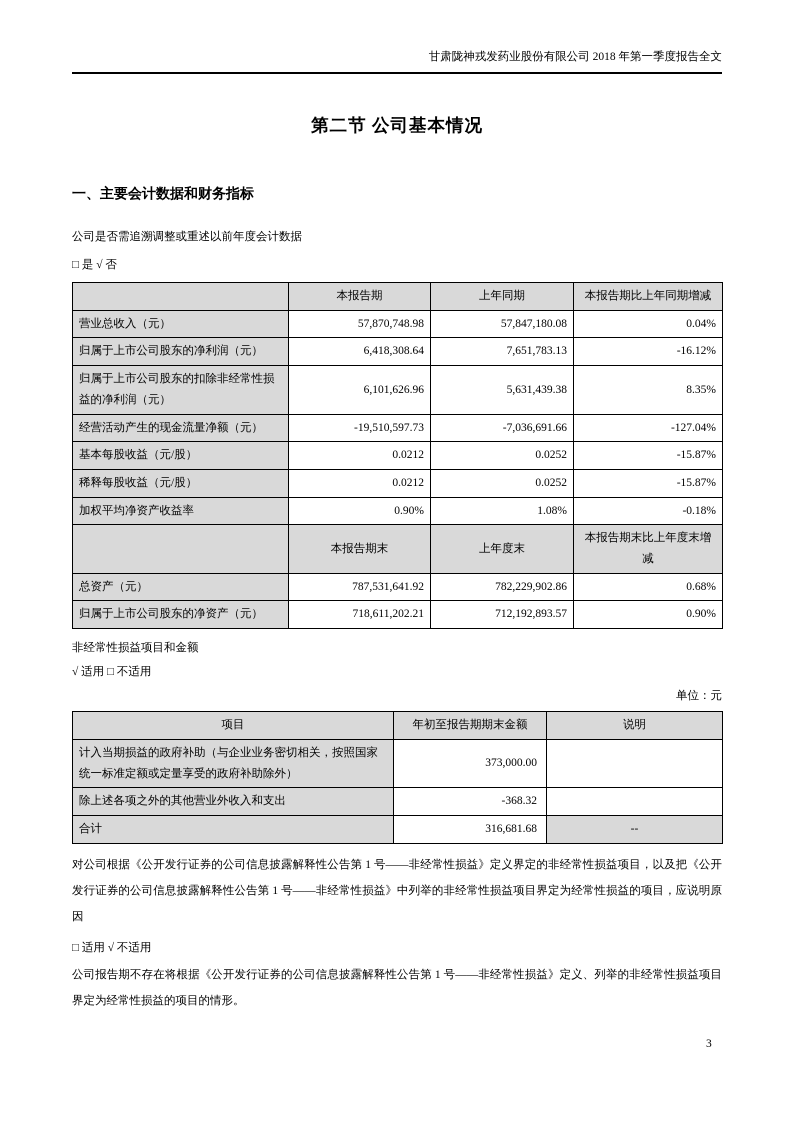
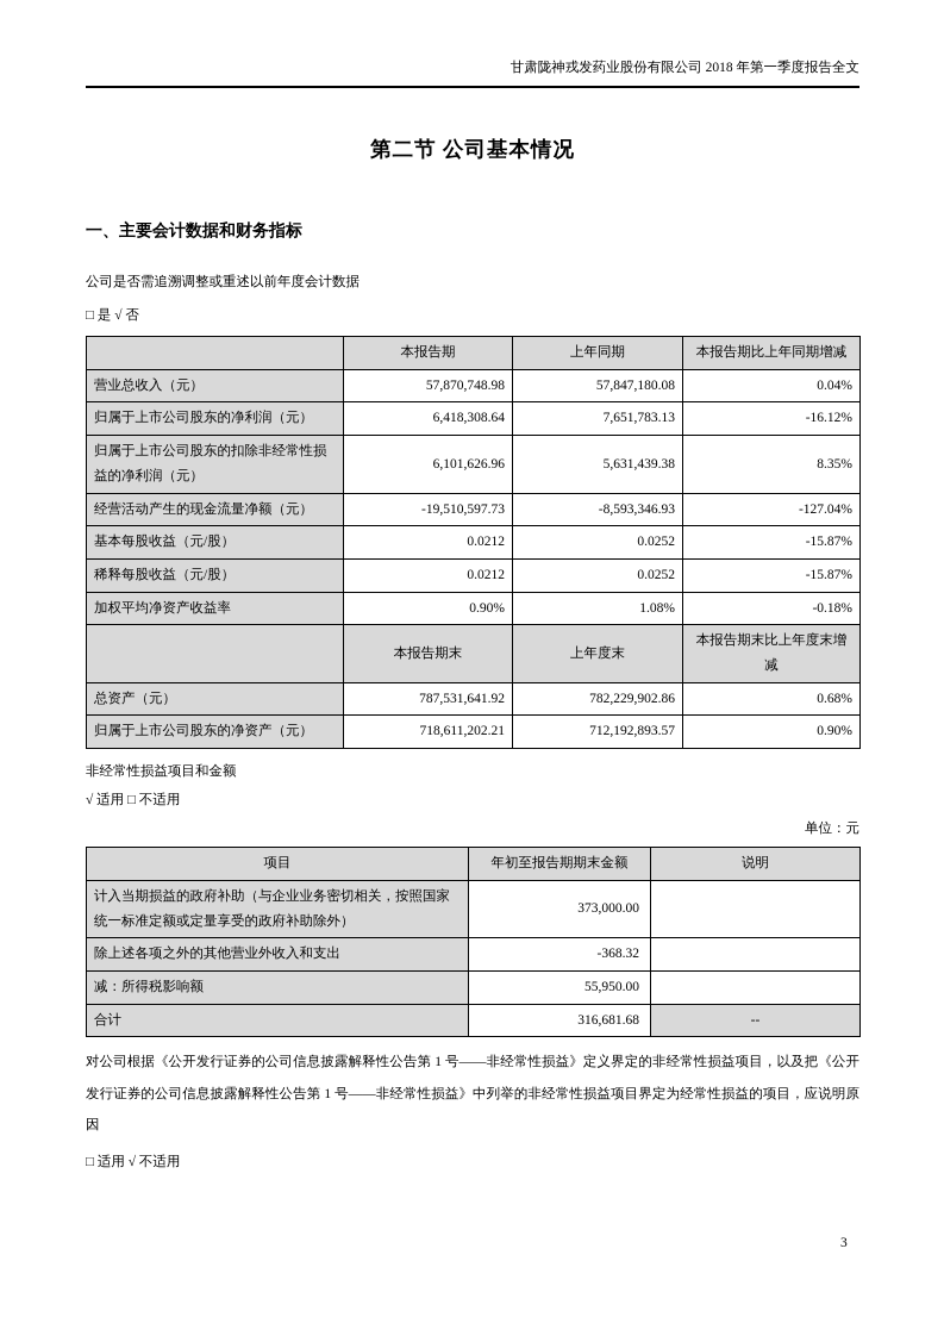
  甘肃陇神戎发药业股份有限公司 2018 年第一季度报告全文
  第二节 公司基本情况
  一、主要会计数据和财务指标
  公司是否需追溯调整或重述以前年度会计数据
  □ 是 √ 否
  	本报告期	上年同期	本报告期比上年同期增减
  营业总收入（元）	57,870,748.98	57,847,180.08	0.04%
  归属于上市公司股东的净利润（元）	6,418,308.64	7,651,783.13	-16.12%
  归属于上市公司股东的扣除非经常性损益的净利润（元）	6,101,626.96	5,631,439.38	8.35%
- 经营活动产生的现金流量净额（元）	-19,510,597.73	-7,036,691.66	-127.04%
+ 经营活动产生的现金流量净额（元）	-19,510,597.73	-8,593,346.93	-127.04%
  基本每股收益（元/股）	0.0212	0.0252	-15.87%
  稀释每股收益（元/股）	0.0212	0.0252	-15.87%
  加权平均净资产收益率	0.90%	1.08%	-0.18%
  	本报告期末	上年度末	本报告期末比上年度末增减
  总资产（元）	787,531,641.92	782,229,902.86	0.68%
  归属于上市公司股东的净资产（元）	718,611,202.21	712,192,893.57	0.90%
  非经常性损益项目和金额
  √ 适用 □ 不适用
  单位：元
  项目	年初至报告期期末金额	说明
  计入当期损益的政府补助（与企业业务密切相关，按照国家统一标准定额或定量享受的政府补助除外）	373,000.00
  除上述各项之外的其他营业外收入和支出	-368.32
+ 减：所得税影响额	55,950.00
  合计	316,681.68	--
  对公司根据《公开发行证券的公司信息披露解释性公告第 1 号——非经常性损益》定义界定的非经常性损益项目，以及把《公开发行证券的公司信息披露解释性公告第 1 号——非经常性损益》中列举的非经常性损益项目界定为经常性损益的项目，应说明原因
  □ 适用 √ 不适用
- 公司报告期不存在将根据《公开发行证券的公司信息披露解释性公告第 1 号——非经常性损益》定义、列举的非经常性损益项目界定为经常性损益的项目的情形。
  3
